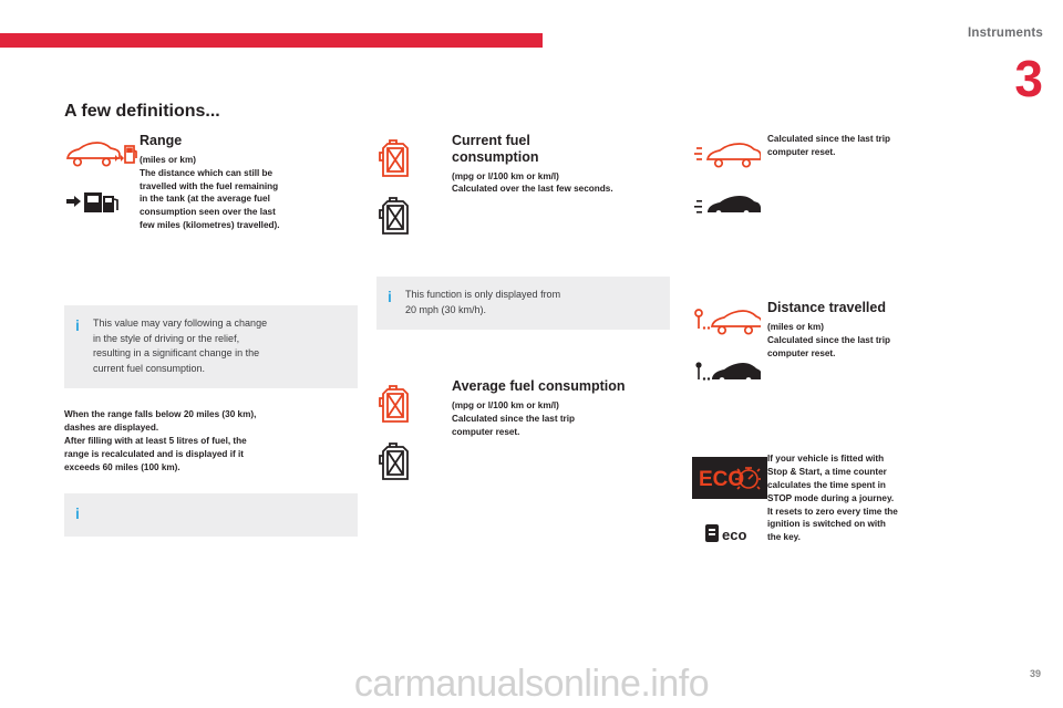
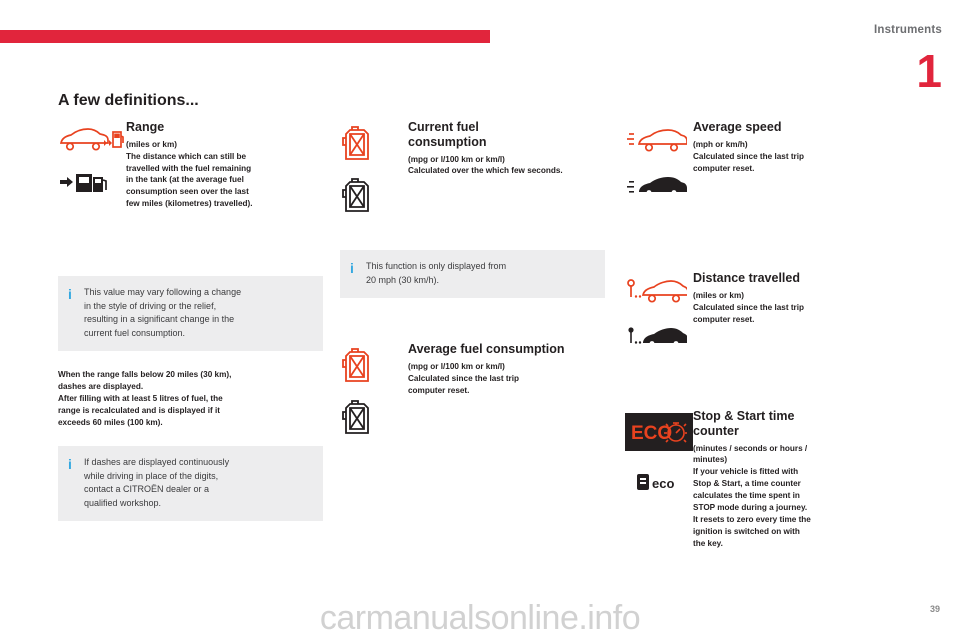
  Instruments
- 3
+ 1
  A few definitions...
  Range
  (miles or km)
  The distance which can still be
  travelled with the fuel remaining
  in the tank (at the average fuel
  consumption seen over the last
  few miles (kilometres) travelled).
  i
  This value may vary following a change
  in the style of driving or the relief,
  resulting in a significant change in the
  current fuel consumption.
  When the range falls below 20 miles (30 km),
  dashes are displayed.
  After filling with at least 5 litres of fuel, the
  range is recalculated and is displayed if it
  exceeds 60 miles (100 km).
  i
+ If dashes are displayed continuously
+ while driving in place of the digits,
+ contact a CITROËN dealer or a
+ qualified workshop.
  Current fuel
  consumption
  (mpg or l/100 km or km/l)
- Calculated over the last few seconds.
+ Calculated over the which few seconds.
  i
  This function is only displayed from
  20 mph (30 km/h).
  Average fuel consumption
  (mpg or l/100 km or km/l)
  Calculated since the last trip
  computer reset.
+ Average speed
+ (mph or km/h)
  Calculated since the last trip
  computer reset.
  Distance travelled
  (miles or km)
  Calculated since the last trip
  computer reset.
  eco
+ Stop & Start time
+ counter
+ (minutes / seconds or hours /
+ minutes)
  If your vehicle is fitted with
  Stop & Start, a time counter
  calculates the time spent in
  STOP mode during a journey.
  It resets to zero every time the
  ignition is switched on with
  the key.
  39
  carmanualsonline.info
